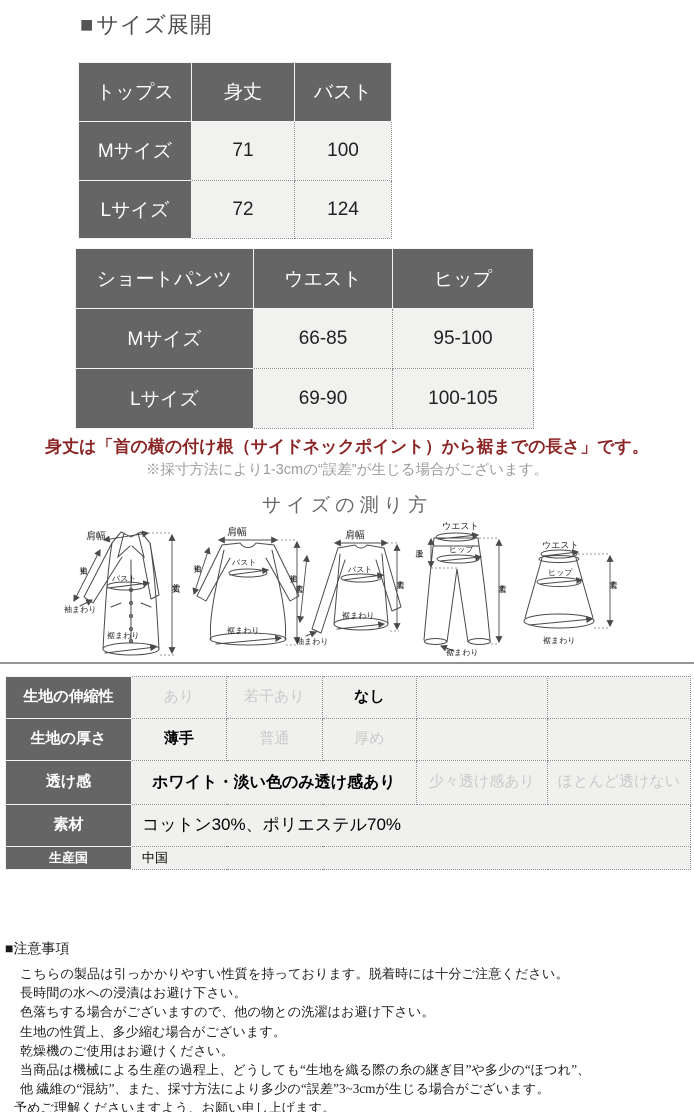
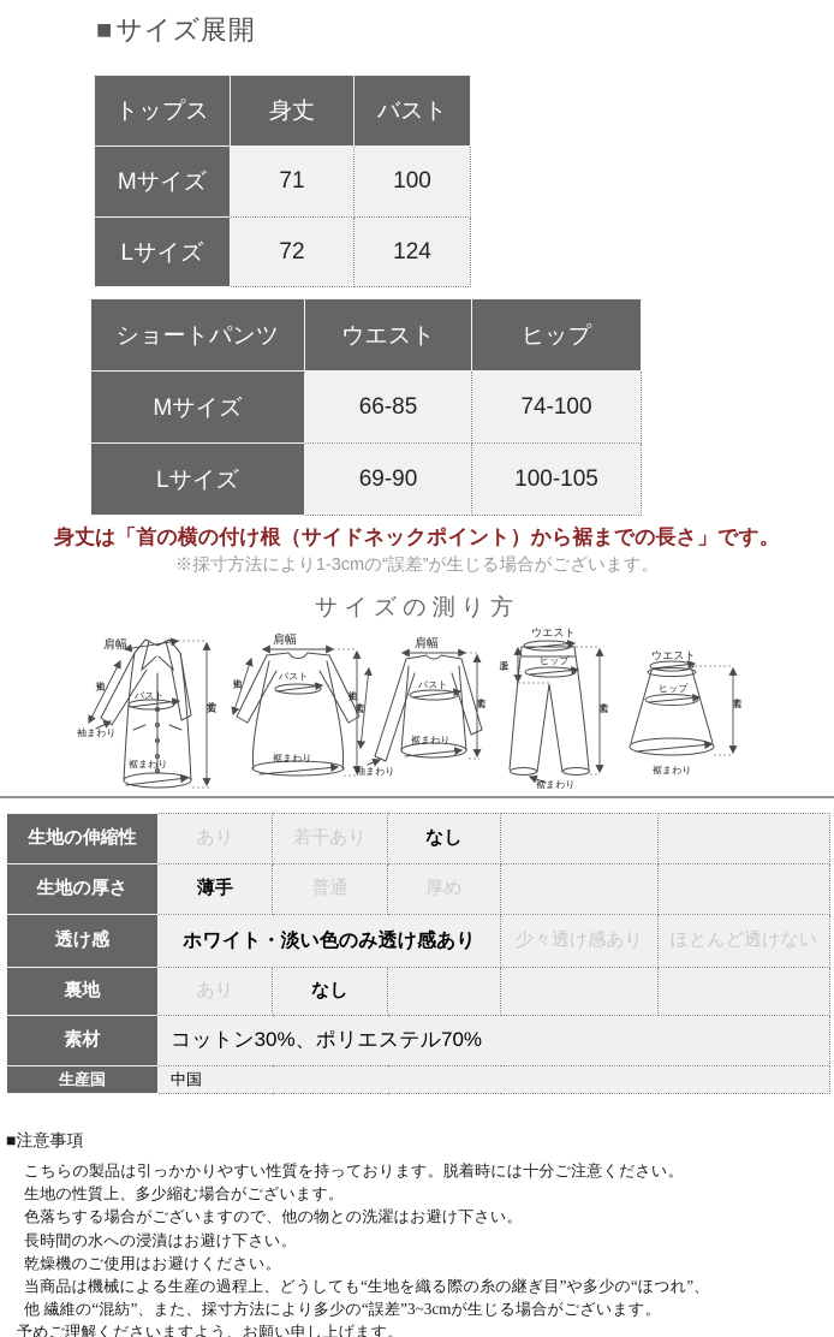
  ■サイズ展開
  トップス	身丈	バスト
  Mサイズ	71	100
  Lサイズ	72	124
  ショートパンツ	ウエスト	ヒップ
- Mサイズ	66-85	95-100
+ Mサイズ	66-85	74-100
  Lサイズ	69-90	100-105
  身丈は「首の横の付け根（サイドネックポイント）から裾までの長さ」です。
  ※採寸方法により1-3cmの“誤差”が生じる場合がございます。
  サイズの測り方
  肩幅
  袖まわり
  バスト
  裾まわり
  肩幅
  バスト
  裾まわり
  肩幅
  袖まわり
  バスト
  裾まわり
  ウエスト
  ヒップ
  裾まわり
  ウエスト
  ヒップ
  裾まわり
  生地の伸縮性	あり	若干あり	なし
  生地の厚さ	薄手	普通	厚め
  透け感	ホワイト・淡い色のみ透け感あり	少々透け感あり	ほとんど透けない
+ 裏地	あり	なし
  素材	コットン30%、ポリエステル70%
  生産国	中国
  ■注意事項
  こちらの製品は引っかかりやすい性質を持っております。脱着時には十分ご注意ください。
- 長時間の水への浸漬はお避け下さい。
+ 生地の性質上、多少縮む場合がございます。
  色落ちする場合がございますので、他の物との洗濯はお避け下さい。
- 生地の性質上、多少縮む場合がございます。
+ 長時間の水への浸漬はお避け下さい。
  乾燥機のご使用はお避けください。
  当商品は機械による生産の過程上、どうしても“生地を織る際の糸の継ぎ目”や多少の“ほつれ”、
  他 繊維の“混紡”、また、採寸方法により多少の“誤差”3~3cmが生じる場合がございます。
  予めご理解くださいますよう、お願い申し上げます。
